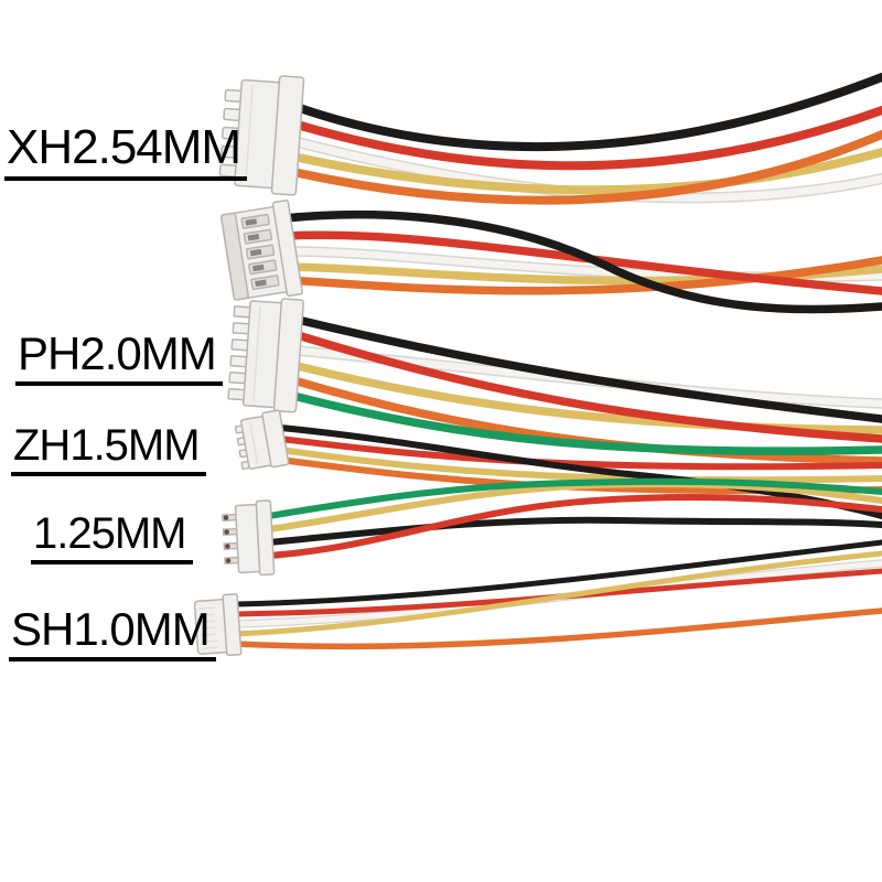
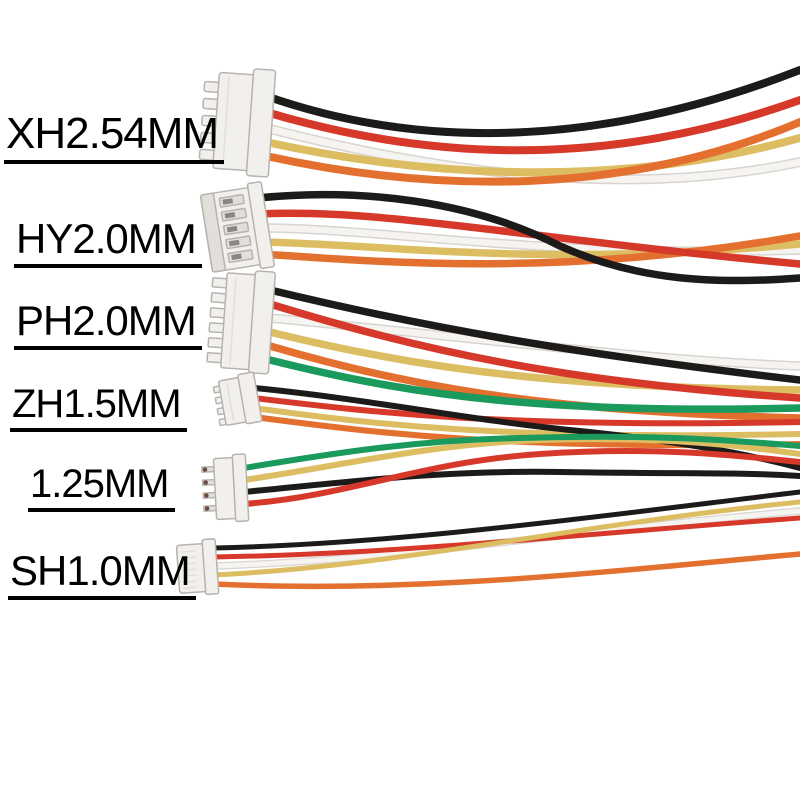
  XH2.54MM
+ HY2.0MM
  PH2.0MM
  ZH1.5MM
  1.25MM
  SH1.0MM
